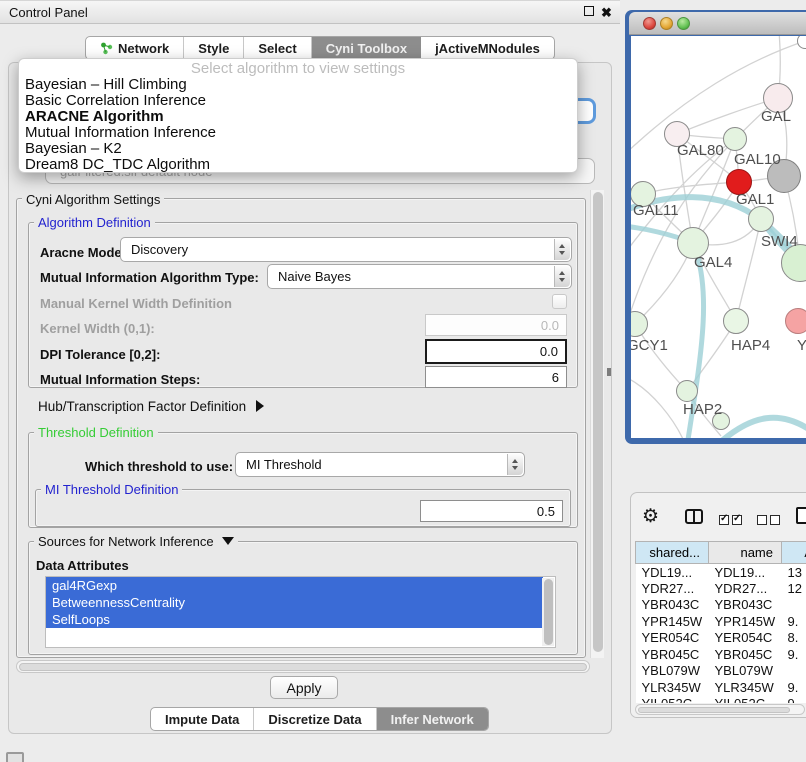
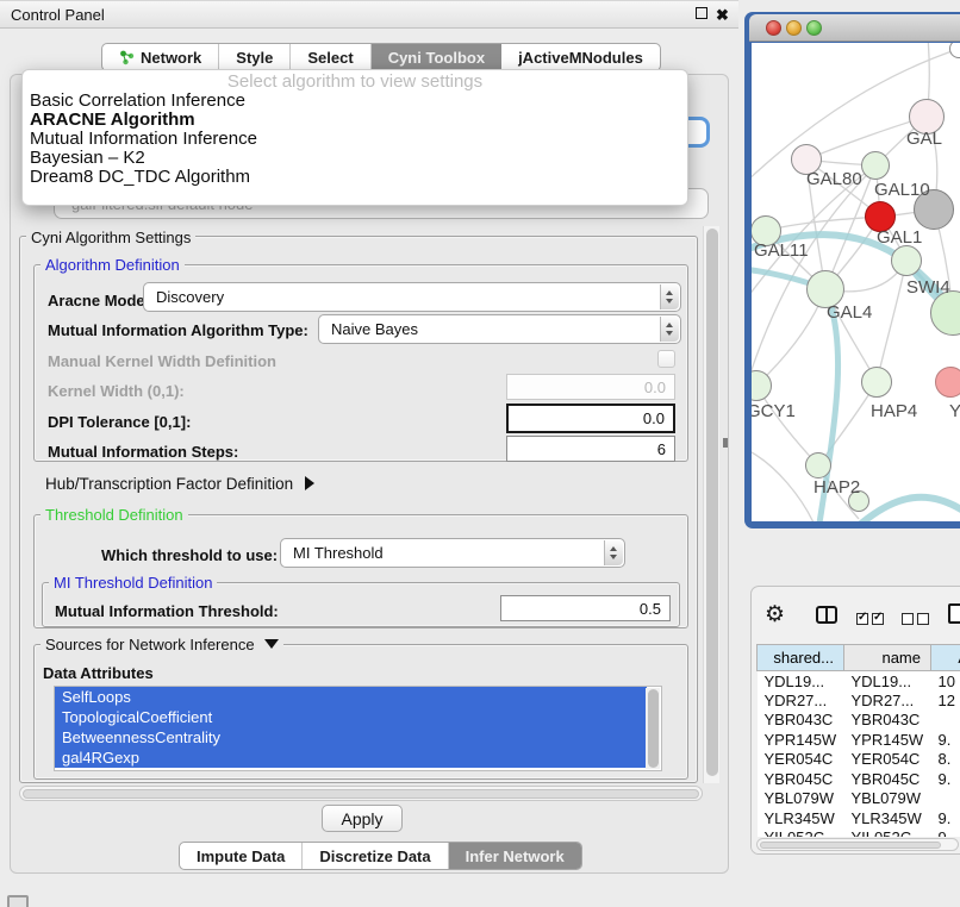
  Control Panel
  ✖
  Network
  Style
  Select
  Cyni Toolbox
  jActiveMNodules
  Select algorithm to view settings
- Bayesian – Hill Climbing
  Basic Correlation Inference
  ARACNE Algorithm
  Mutual Information Inference
  Bayesian – K2
  Dream8 DC_TDC Algorithm
  Cyni Algorithm Settings
  Algorithm Definition
  Aracne Mode
  Discovery
  Mutual Information Algorithm Type:
  Naive Bayes
  Manual Kernel Width Definition
  Kernel Width (0,1):
  0.0
- DPI Tolerance [0,2]:
+ DPI Tolerance [0,1]:
  0.0
  Mutual Information Steps:
  6
  Hub/Transcription Factor Definition
  Threshold Definition
  Which threshold to use:
  MI Threshold
  MI Threshold Definition
+ Mutual Information Threshold:
  0.5
  Sources for Network Inference
  Data Attributes
- gal4RGexp
+ SelfLoops
+ TopologicalCoefficient
  BetweennessCentrality
- SelfLoops
+ gal4RGexp
  Apply
  Impute Data
  Discretize Data
  Infer Network
  GAL
  GAL80
  GAL10
  GAL1
  GAL11
  SWI4
  GAL4
  GCY1
  HAP4
  Y
  HAP2
  ⚙
  shared...	name
- YDL19...	YDL19...	13
+ YDL19...	YDL19...	10
  YDR27...	YDR27...	12
  YBR043C	YBR043C
  YPR145W	YPR145W	9.
  YER054C	YER054C	8.
  YBR045C	YBR045C	9.
  YBL079W	YBL079W
  YLR345W	YLR345W	9.
